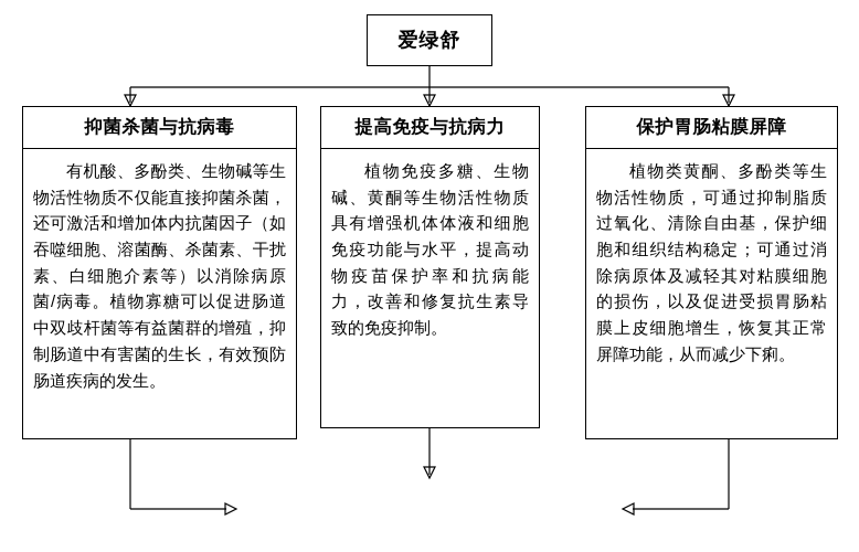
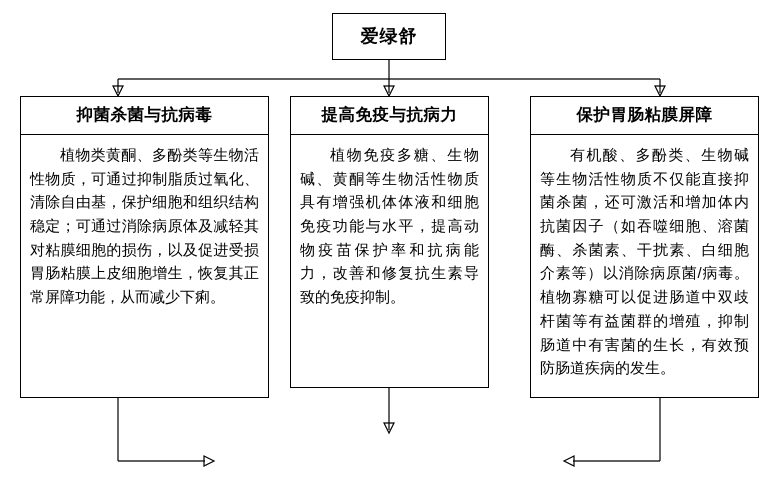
  爱绿舒
  抑菌杀菌与抗病毒
- 有机酸、多酚类、生物碱等生物活性物质不仅能直接抑菌杀菌，还可激活和增加体内抗菌因子（如吞噬细胞、溶菌酶、杀菌素、干扰素、白细胞介素等）以消除病原菌/病毒。植物寡糖可以促进肠道中双歧杆菌等有益菌群的增殖，抑制肠道中有害菌的生长，有效预防肠道疾病的发生。
+ 植物类黄酮、多酚类等生物活性物质，可通过抑制脂质过氧化、清除自由基，保护细胞和组织结构稳定；可通过消除病原体及减轻其对粘膜细胞的损伤，以及促进受损胃肠粘膜上皮细胞增生，恢复其正常屏障功能，从而减少下痢。
  提高免疫与抗病力
  植物免疫多糖、生物碱、黄酮等生物活性物质具有增强机体体液和细胞免疫功能与水平，提高动物疫苗保护率和抗病能力，改善和修复抗生素导致的免疫抑制。
  保护胃肠粘膜屏障
- 植物类黄酮、多酚类等生物活性物质，可通过抑制脂质过氧化、清除自由基，保护细胞和组织结构稳定；可通过消除病原体及减轻其对粘膜细胞的损伤，以及促进受损胃肠粘膜上皮细胞增生，恢复其正常屏障功能，从而减少下痢。
+ 有机酸、多酚类、生物碱等生物活性物质不仅能直接抑菌杀菌，还可激活和增加体内抗菌因子（如吞噬细胞、溶菌酶、杀菌素、干扰素、白细胞介素等）以消除病原菌/病毒。植物寡糖可以促进肠道中双歧杆菌等有益菌群的增殖，抑制肠道中有害菌的生长，有效预防肠道疾病的发生。
